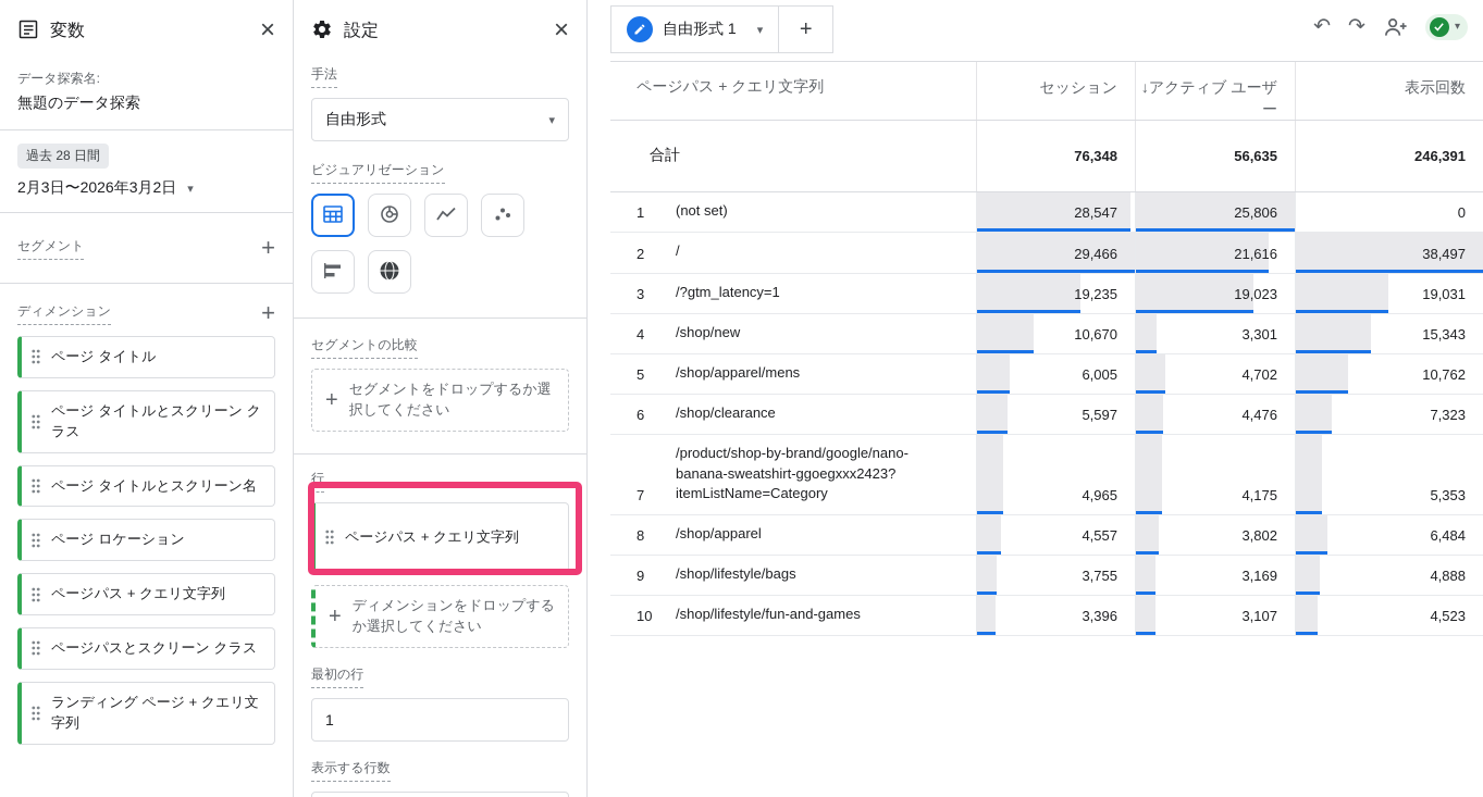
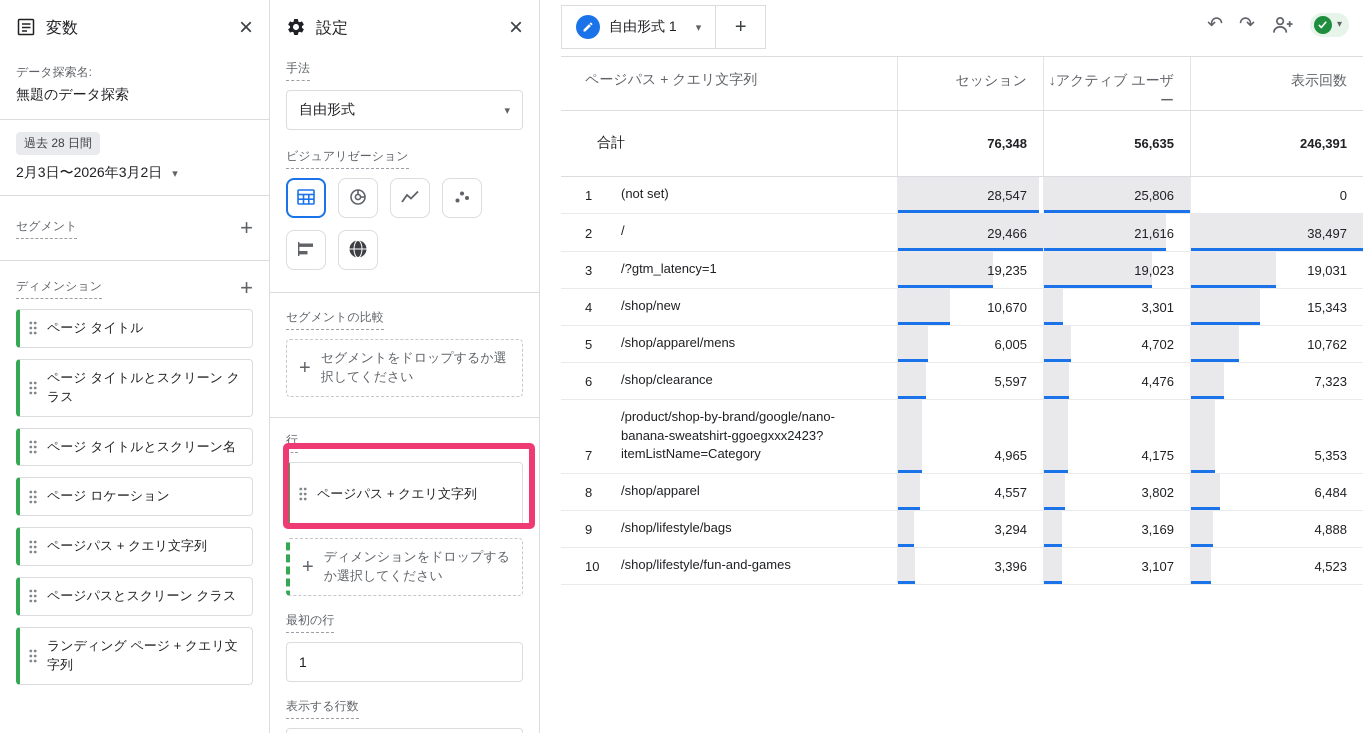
  変数
  ×
  データ探索名:
  無題のデータ探索
  過去 28 日間
  2月3日〜2026年3月2日
  ▾
  セグメント
  +
  ディメンション
  +
  ページ タイトル
  ページ タイトルとスクリーン クラス
  ページ タイトルとスクリーン名
  ページ ロケーション
  ページパス + クエリ文字列
  ページパスとスクリーン クラス
  ランディング ページ + クエリ文字列
  設定
  ×
  手法
  自由形式
  ▾
  ビジュアリゼーション
  セグメントの比較
  +
  セグメントをドロップするか選択してください
  行
  ページパス + クエリ文字列
  +
  ディメンションをドロップするか選択してください
  最初の行
  1
  表示する行数
  自由形式 1
  ▾
  +
  ↶
  ↷
  ▾
  ページパス + クエリ文字列
  セッション
  ↓アクティブ ユーザー
  表示回数
  合計
  76,348
  56,635
  246,391
  1
  (not set)
  28,547
  25,806
  0
  2
  /
  29,466
  21,616
  38,497
  3
  /?gtm_latency=1
  19,235
  19,023
  19,031
  4
  /shop/new
  10,670
  3,301
  15,343
  5
  /shop/apparel/mens
  6,005
  4,702
  10,762
  6
  /shop/clearance
  5,597
  4,476
  7,323
  7
  /product/shop-by-brand/google/nano-banana-sweatshirt-ggoegxxx2423?itemListName=Category
  4,965
  4,175
  5,353
  8
  /shop/apparel
  4,557
  3,802
  6,484
  9
  /shop/lifestyle/bags
- 3,755
+ 3,294
  3,169
  4,888
  10
  /shop/lifestyle/fun-and-games
  3,396
  3,107
  4,523
